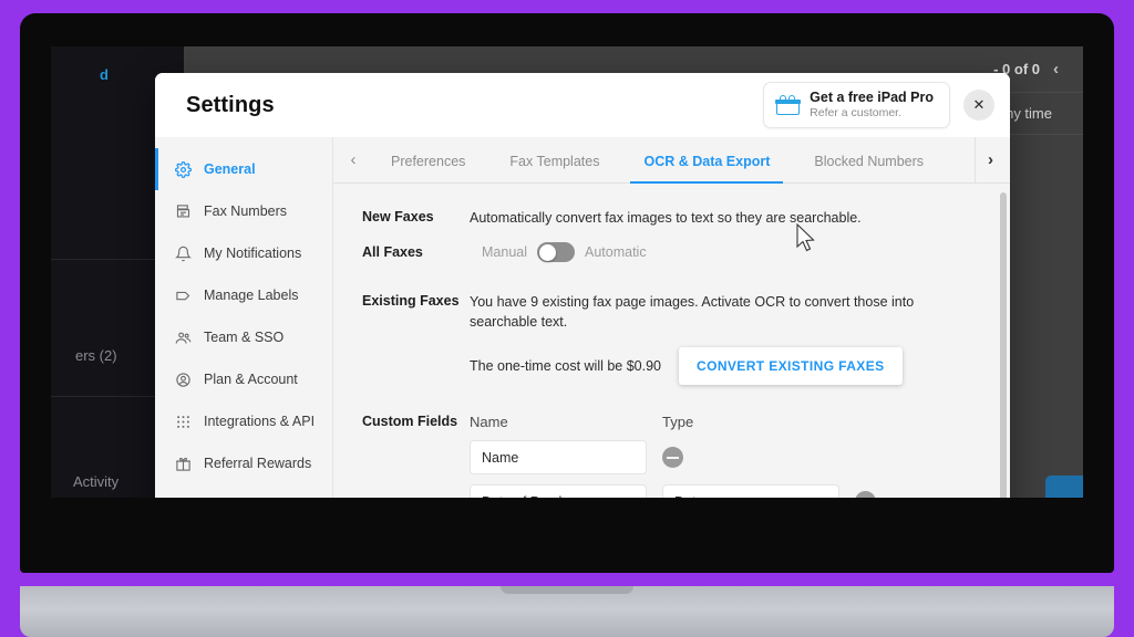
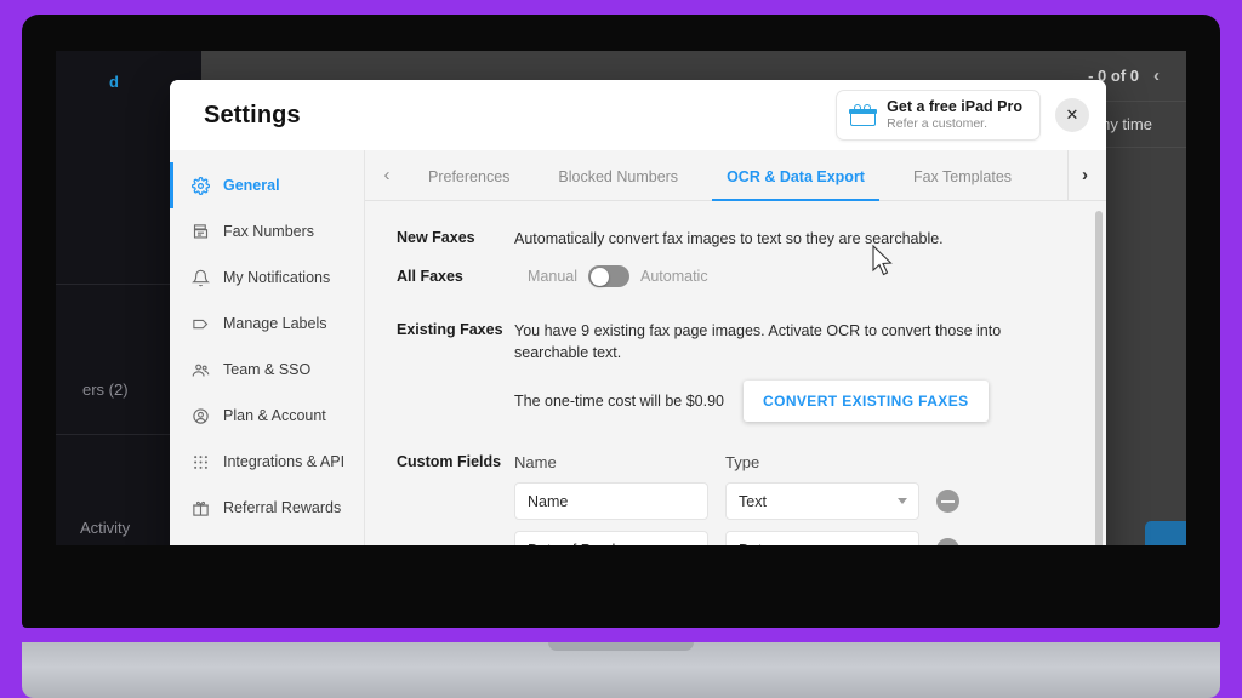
  d
  ers (2)
  Activity
  - 0 of 0
  ‹
  y time
  Settings
  Get a free iPad Pro
  Refer a customer.
  ✕
  General
  Fax Numbers
  My Notifications
  Manage Labels
  Team & SSO
  Plan & Account
  Integrations & API
  Referral Rewards
  ‹
  Preferences
- Fax Templates
+ Blocked Numbers
  OCR & Data Export
- Blocked Numbers
+ Fax Templates
  ›
  New Faxes
  Automatically convert fax images to text so they are searchable.
  All Faxes
  Manual
  Automatic
  Existing Faxes
  You have 9 existing fax page images. Activate OCR to convert those into searchable text.
  The one-time cost will be $0.90
  CONVERT EXISTING FAXES
  Custom Fields
  Name
  Type
  Name
+ Text
